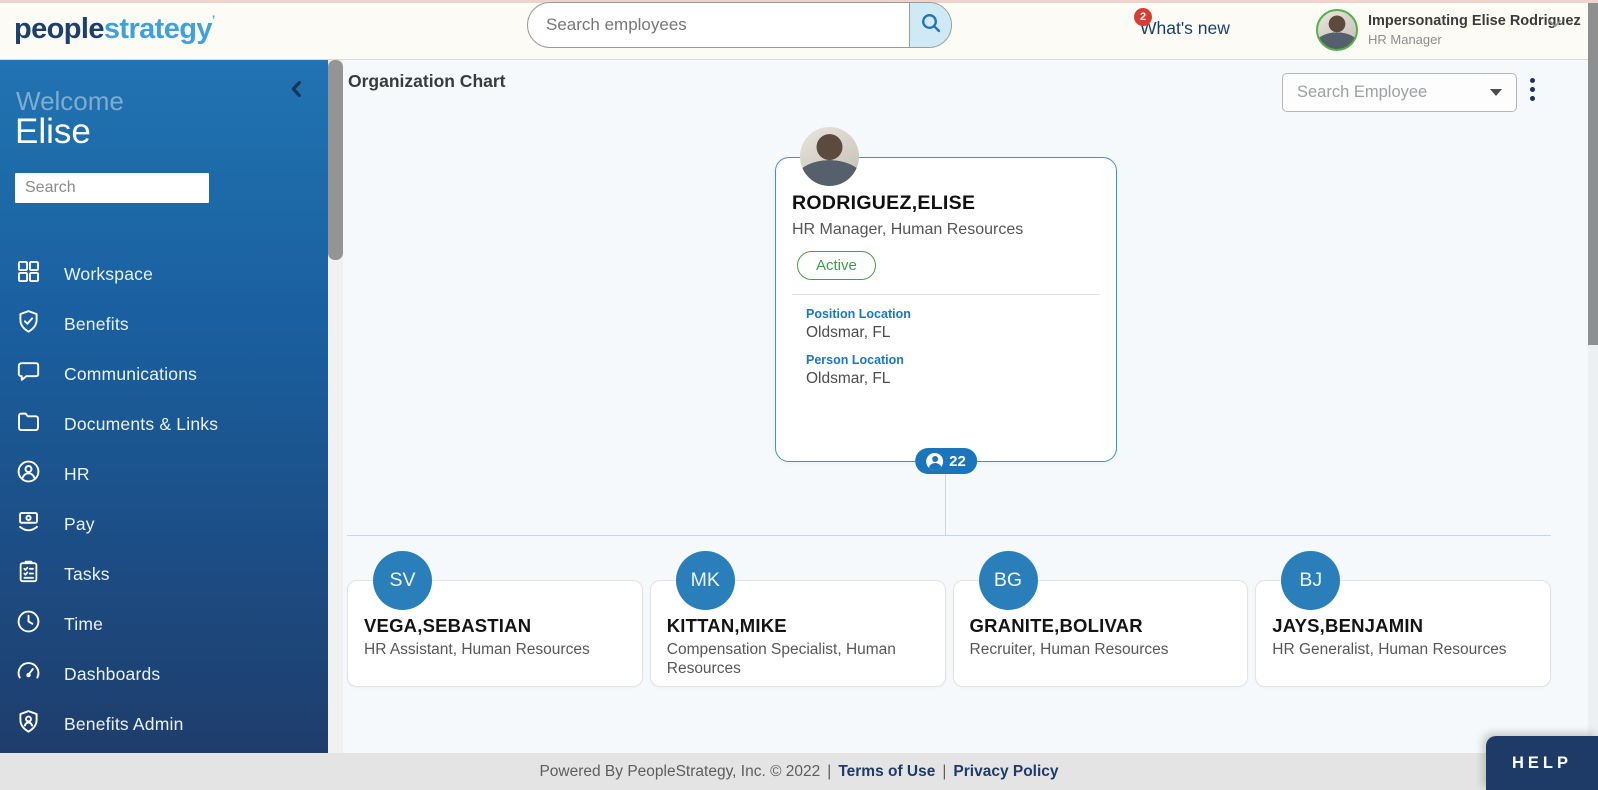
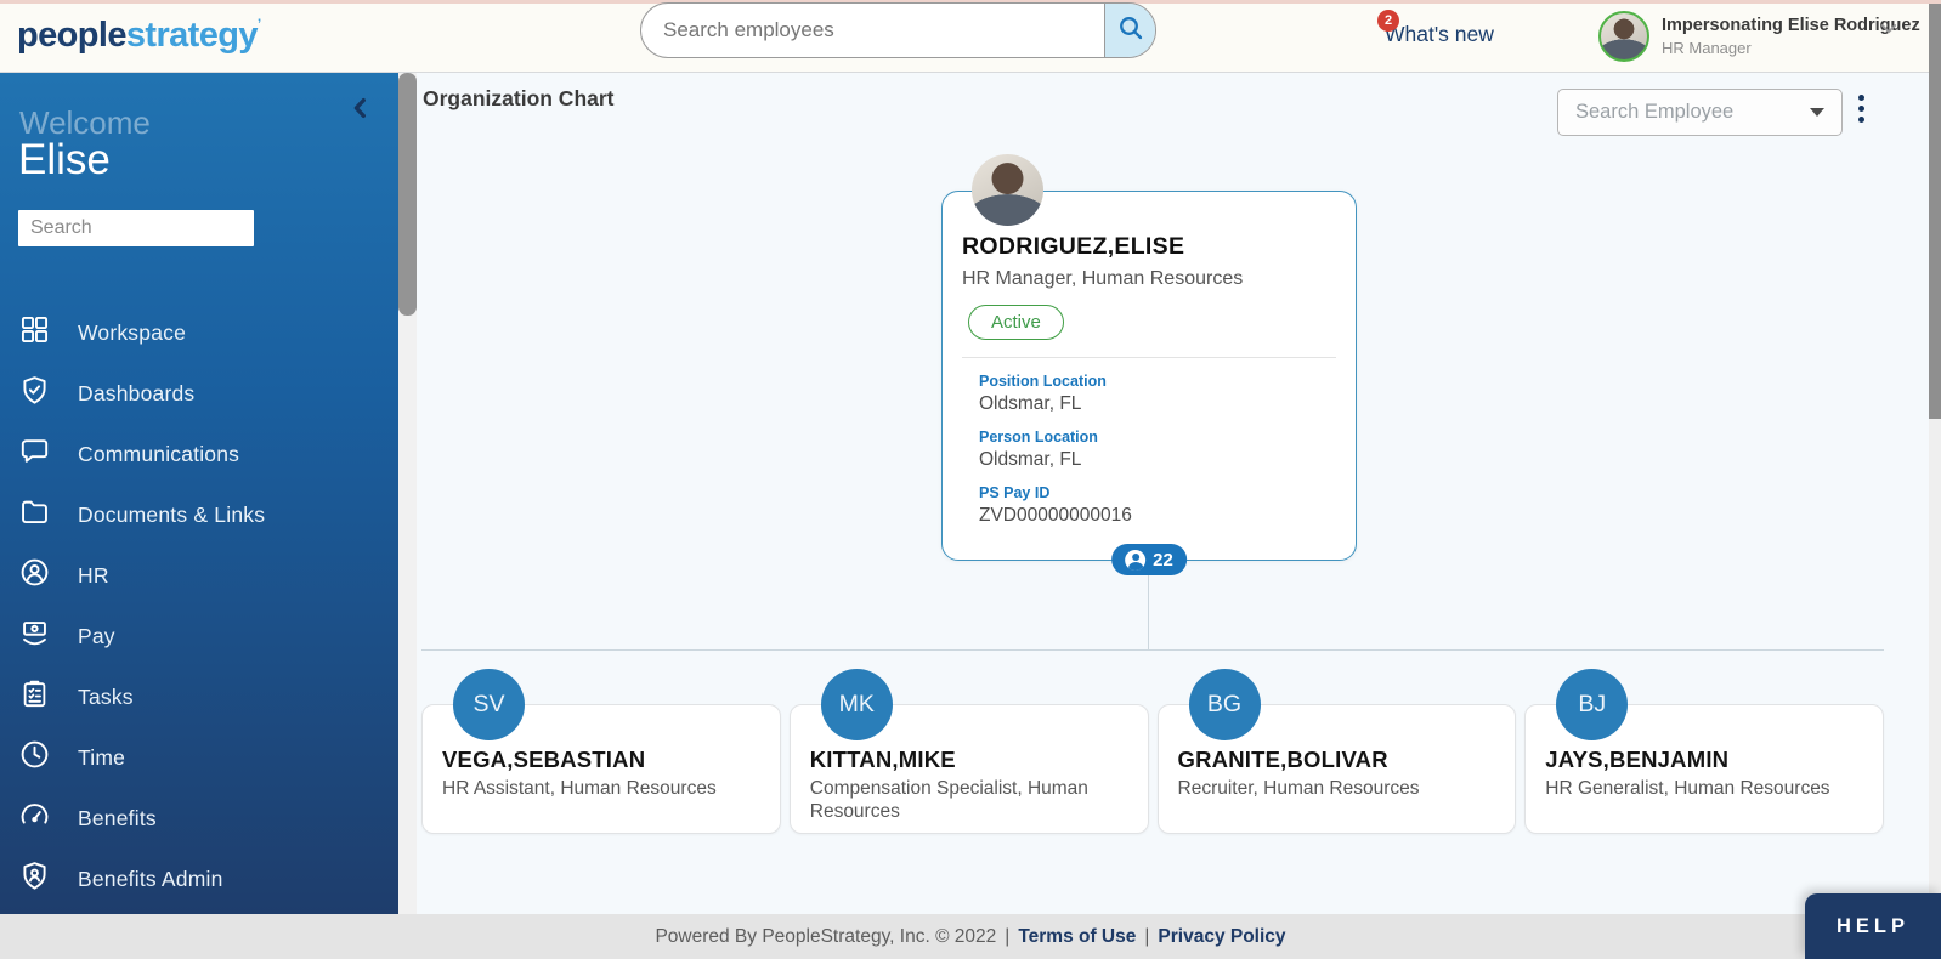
  peoplestrategy’
  Search employees
  2
  What's new
  Impersonating Elise Rodrigez
  HR Manager
  Welcome
  Elise
  Search
  Workspace
- Benefits
+ Dashboards
  Communications
  Documents & Links
  HR
  Pay
  Tasks
  Time
- Dashboards
+ Benefits
  Benefits Admin
  Organization Chart
  Search Employee
  RODRIGUEZ,ELISE
  HR Manager, Human Resources
  Active
  Position Location
  Oldsmar, FL
  Person Location
  Oldsmar, FL
+ PS Pay ID
+ ZVD00000000016
  22
  SV
  VEGA,SEBASTIAN
  HR Assistant, Human Resources
  MK
  KITTAN,MIKE
  Compensation Specialist, Human Resources
  BG
  GRANITE,BOLIVAR
  Recruiter, Human Resources
  BJ
  JAYS,BENJAMIN
  HR Generalist, Human Resources
  Powered By PeopleStrategy, Inc. © 2022
  |
  Terms of Use
  |
  Privacy Policy
  HELP
